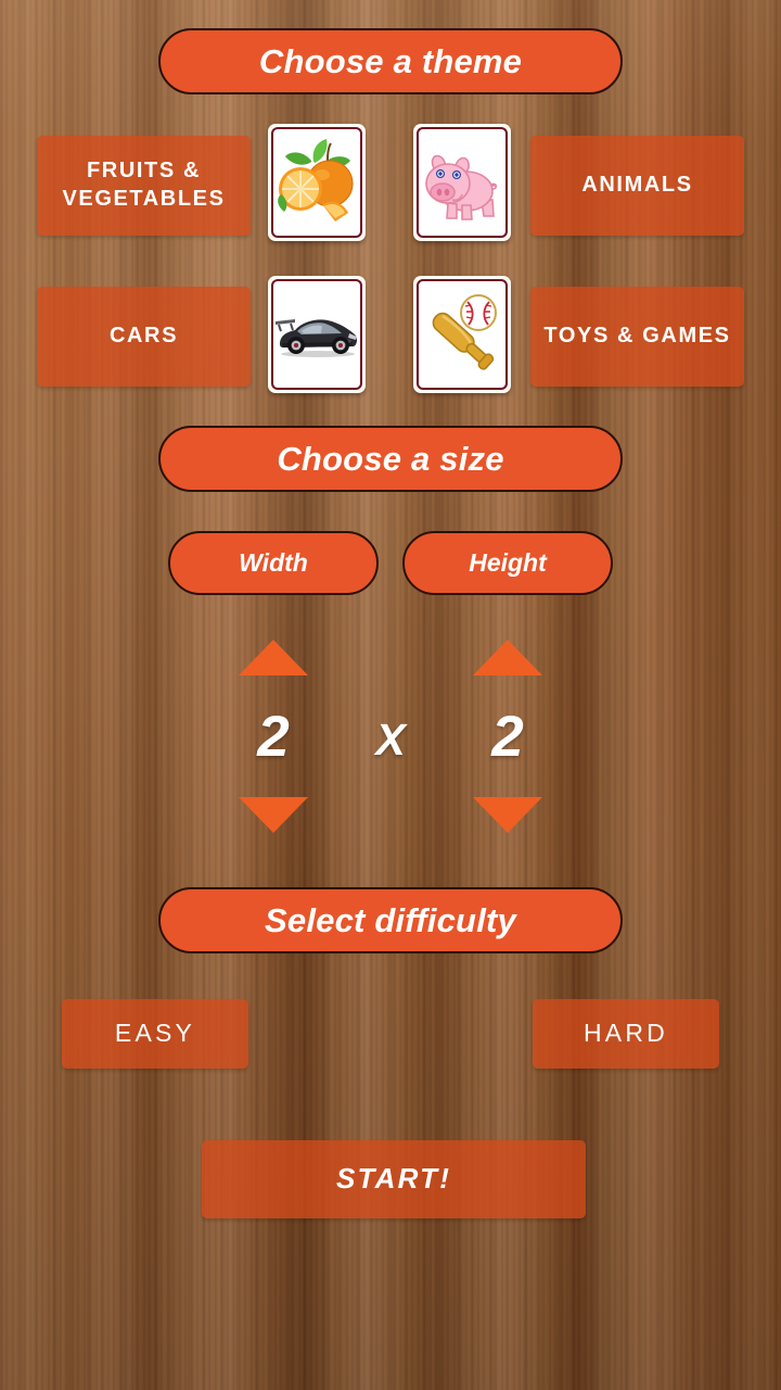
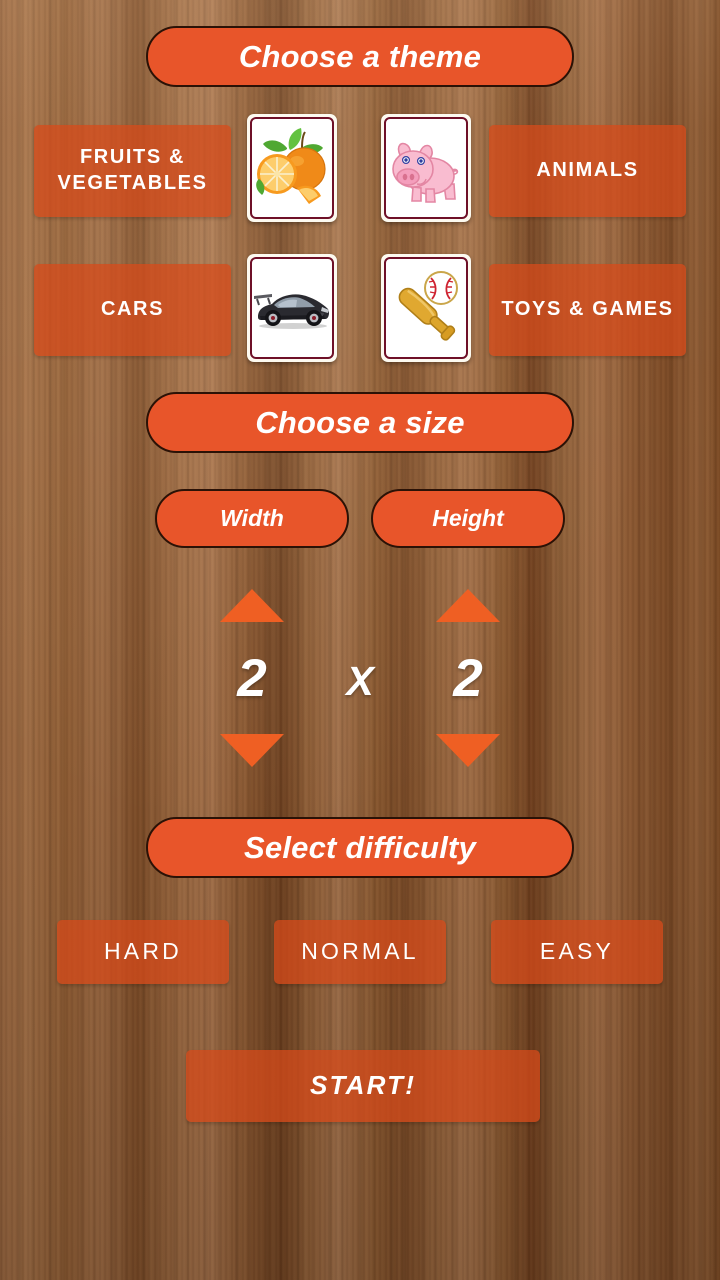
  Choose a theme
  FRUITS & VEGETABLES
  CARS
  ANIMALS
  TOYS & GAMES
  Choose a size
  Width
  Height
  2
  X
  2
  Select difficulty
- EASY
+ HARD
+ NORMAL
- HARD
+ EASY
  START!
